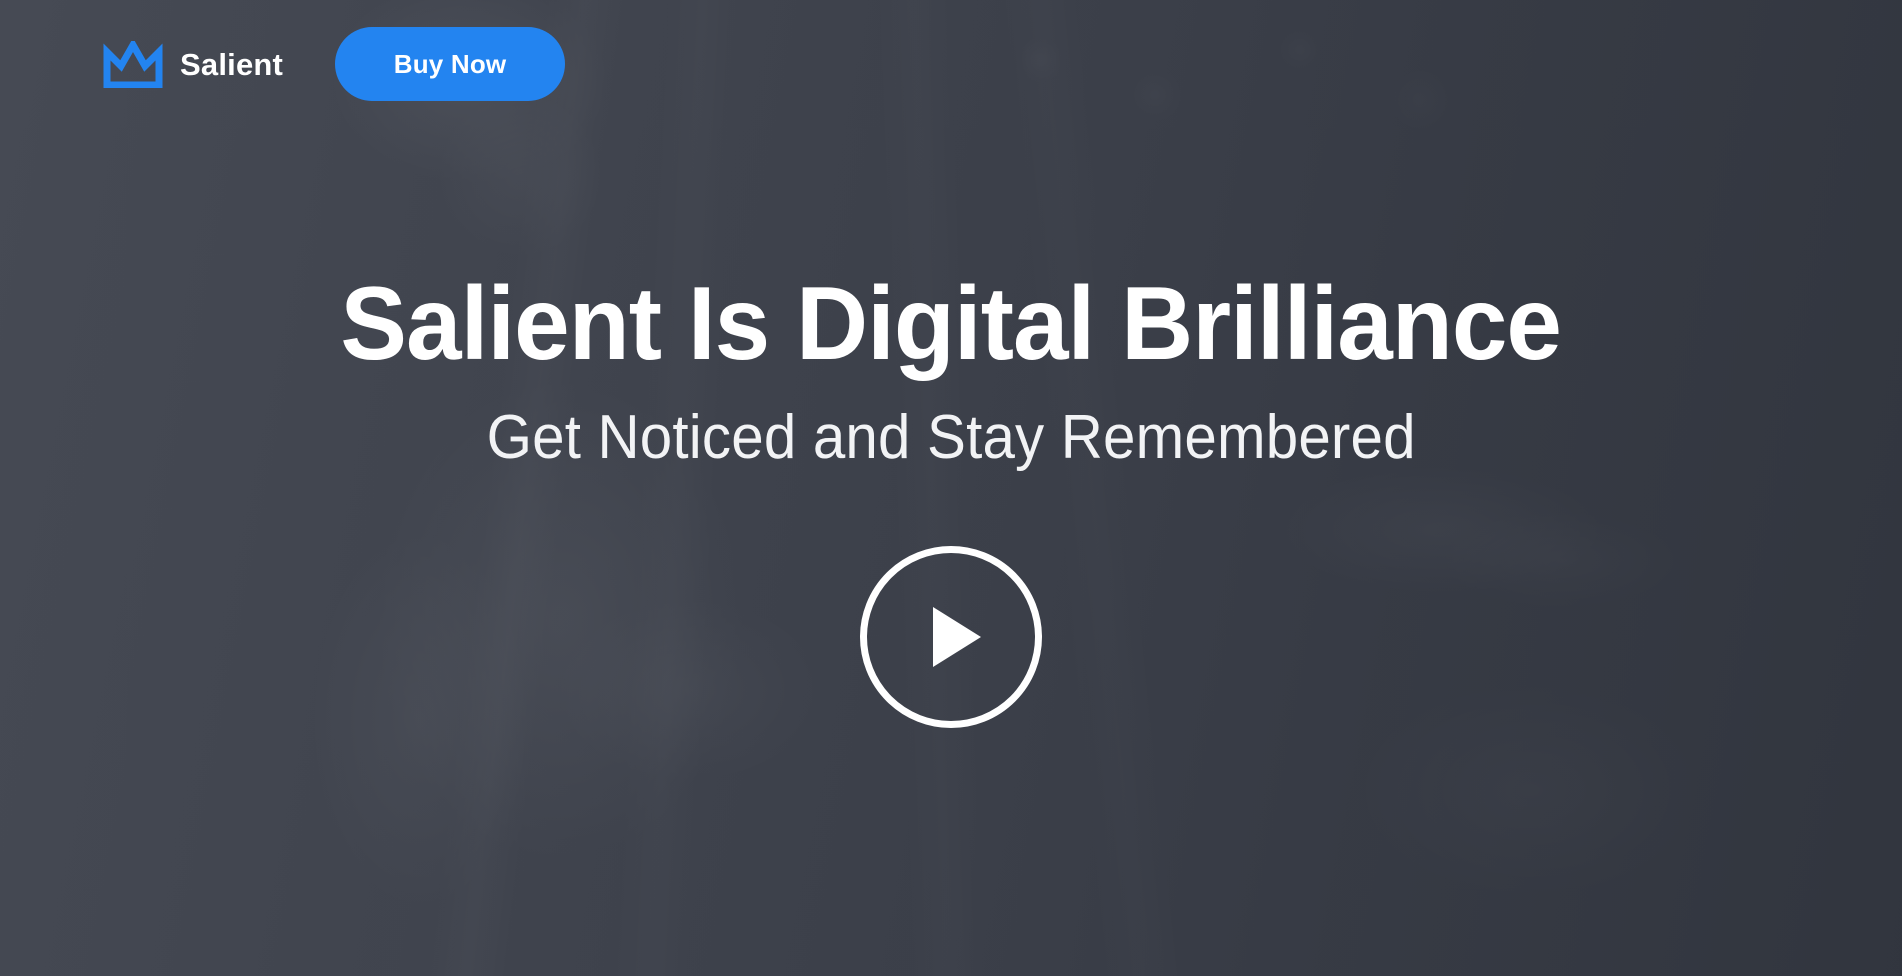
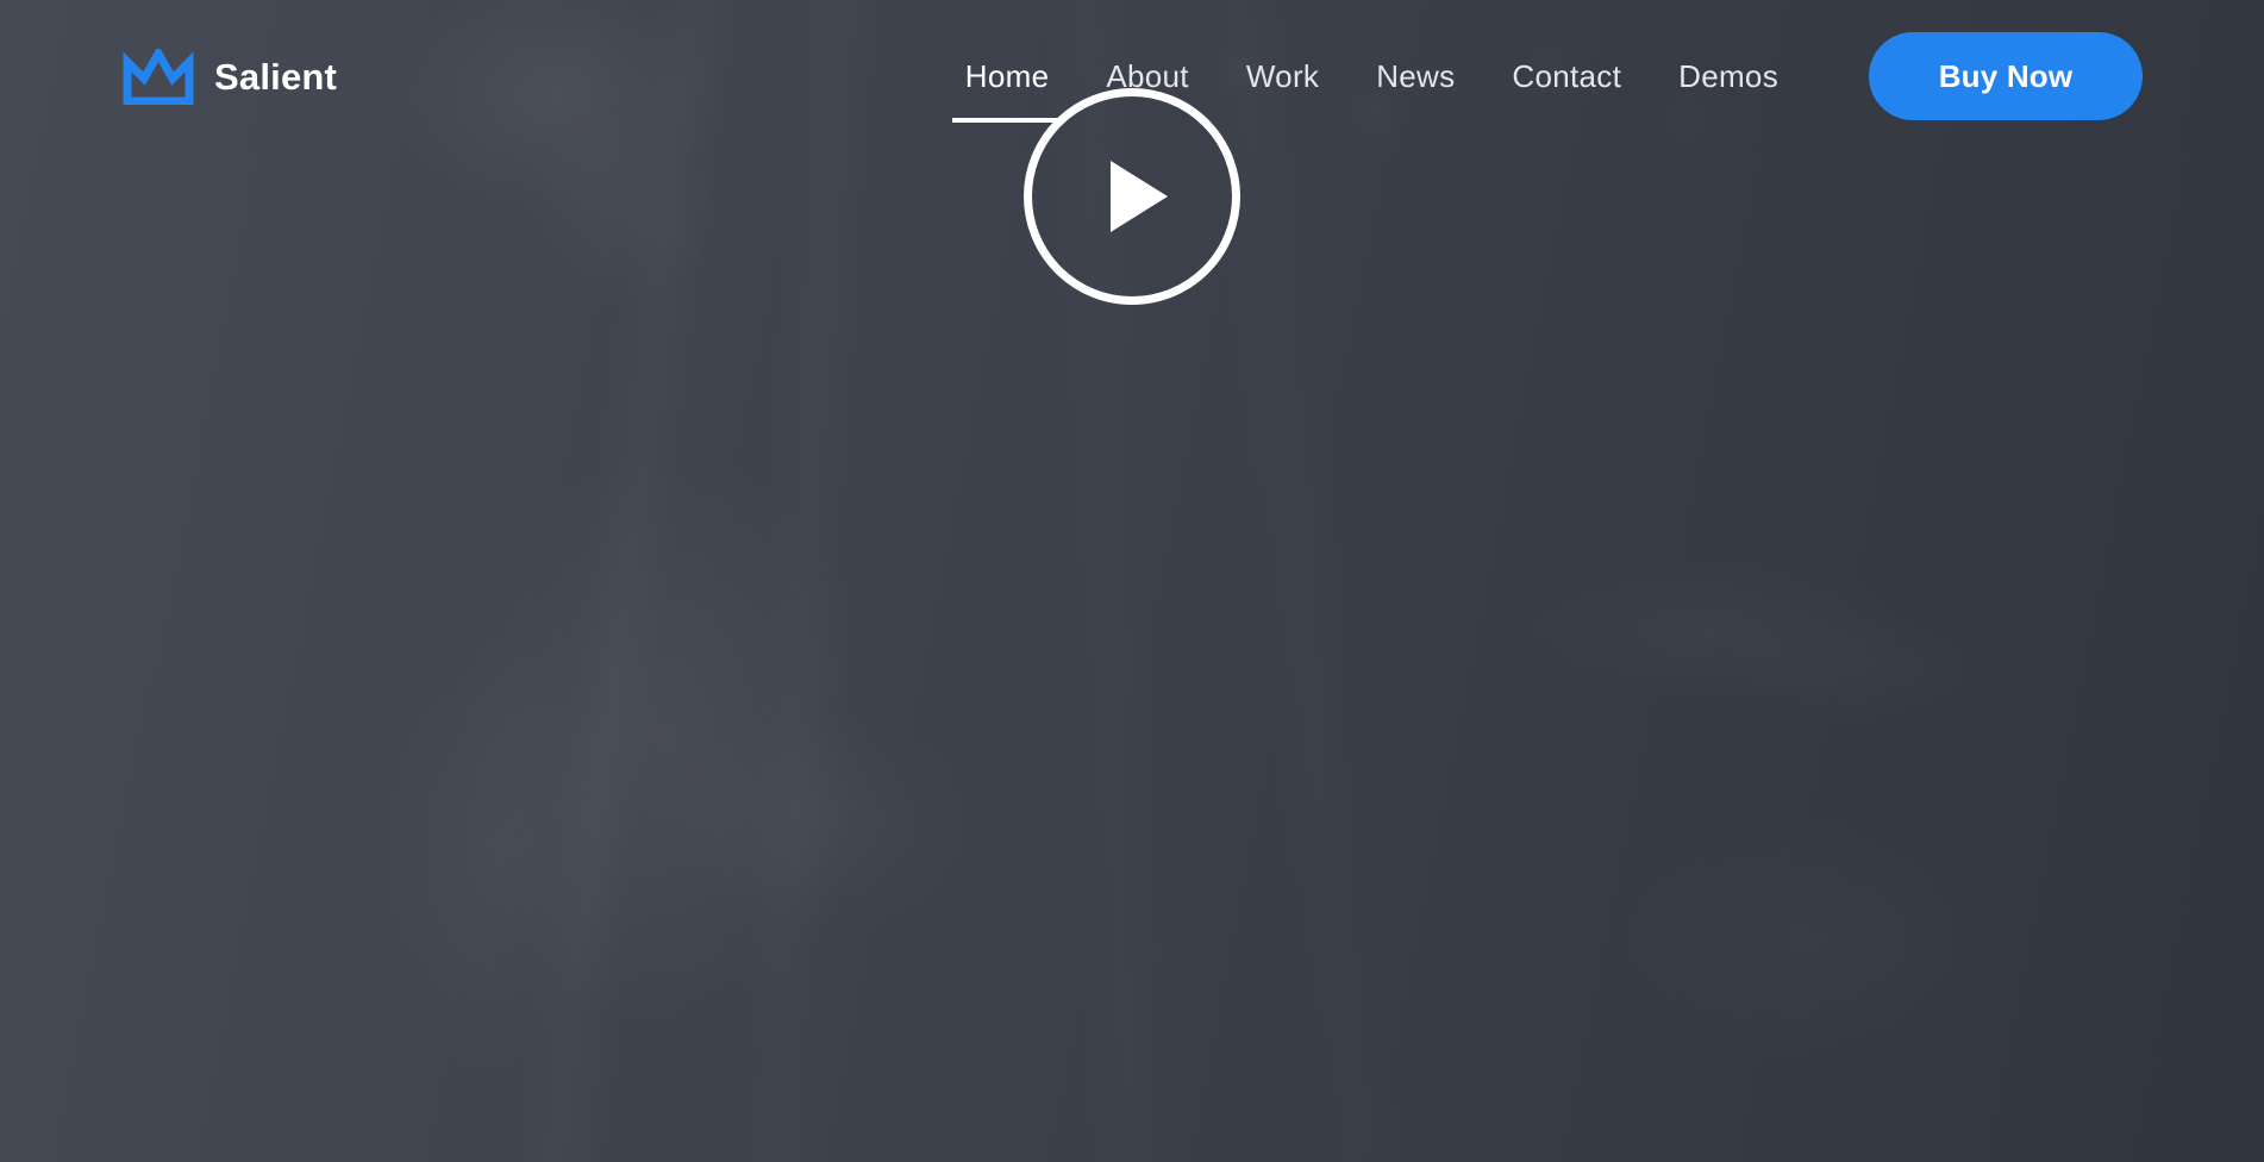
  Salient
+ Home
+ About
+ Work
+ News
+ Contact
+ Demos
  Buy Now
- Salient Is Digital Brilliance
- Get Noticed and Stay Remembered
